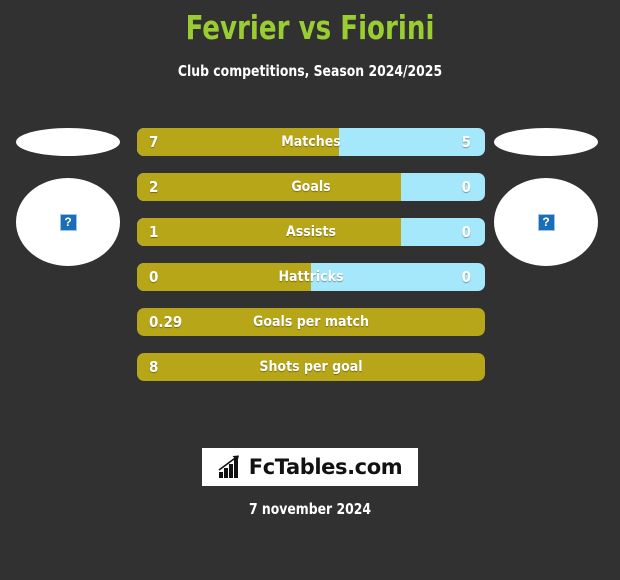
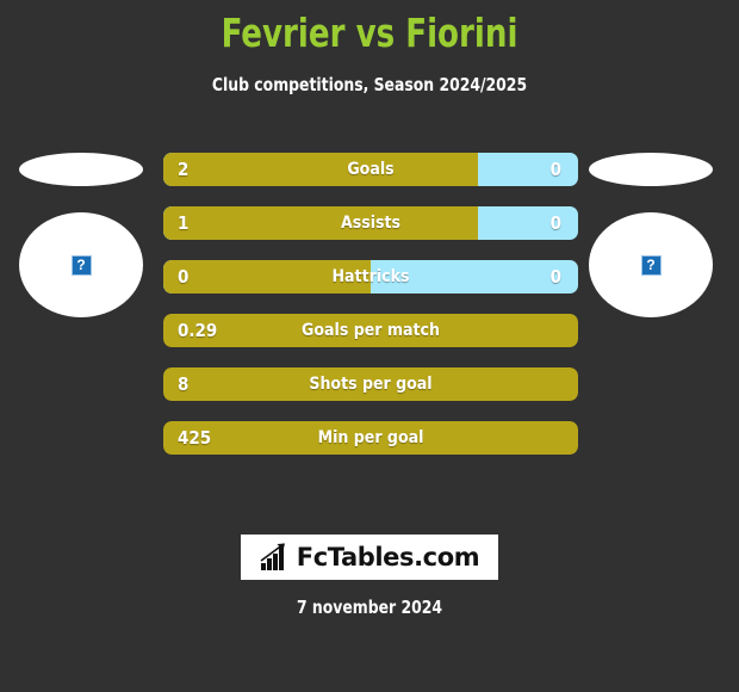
  Fevrier vs Fiorini
  Club competitions, Season 2024/2025
  ?
  ?
- Matches
- 7
- 5
  Goals
  2
  0
  Assists
  1
  0
  Hattricks
  0
  0
  Goals per match
  0.29
  Shots per goal
  8
+ Min per goal
+ 425
  FcTables.com
  7 november 2024
